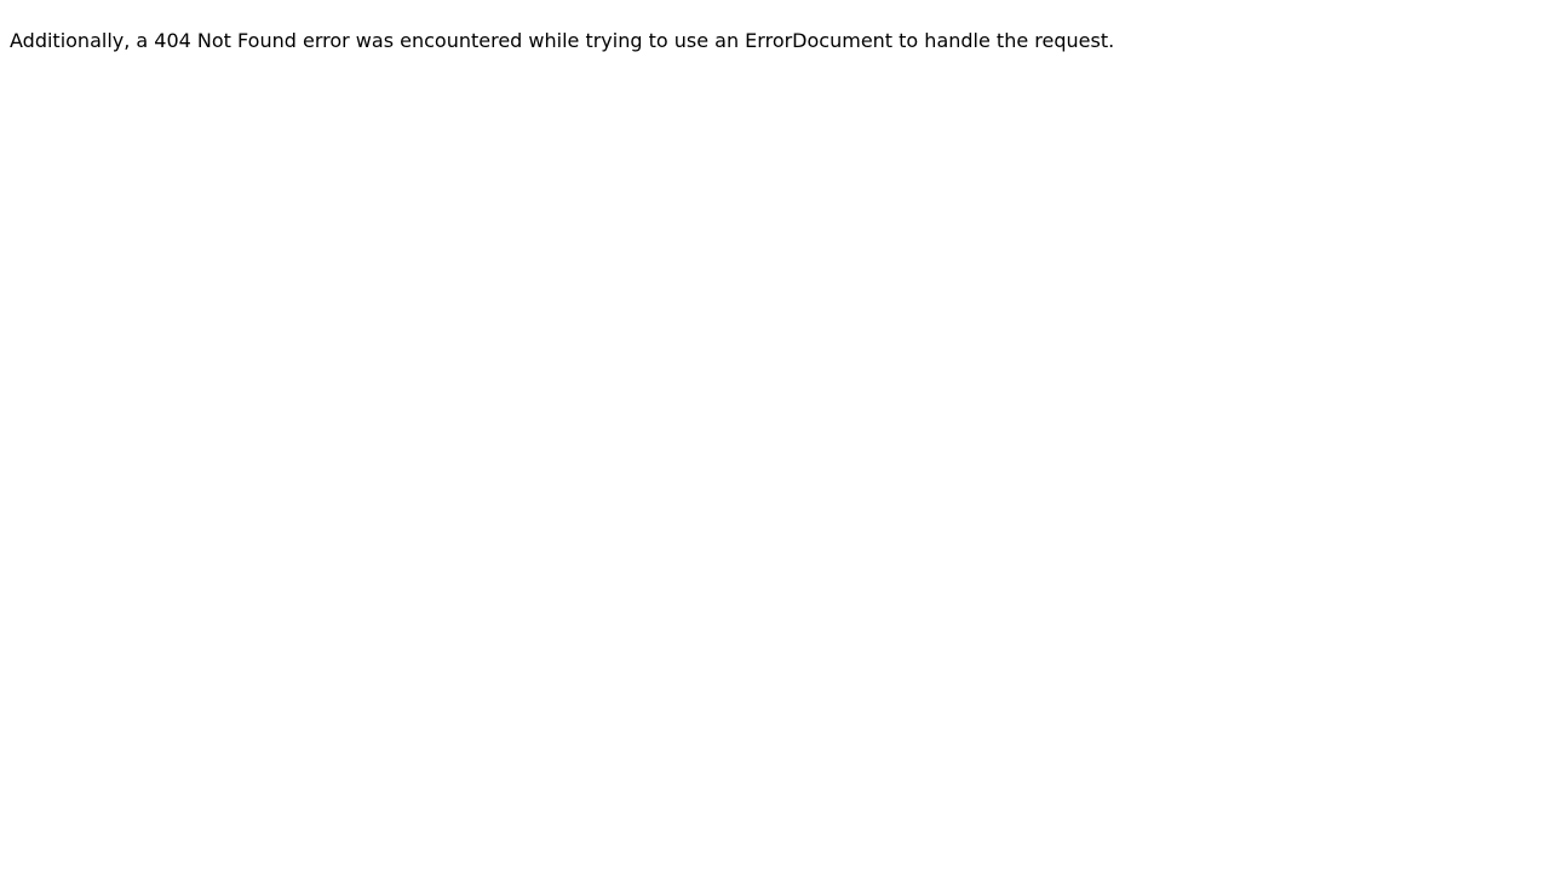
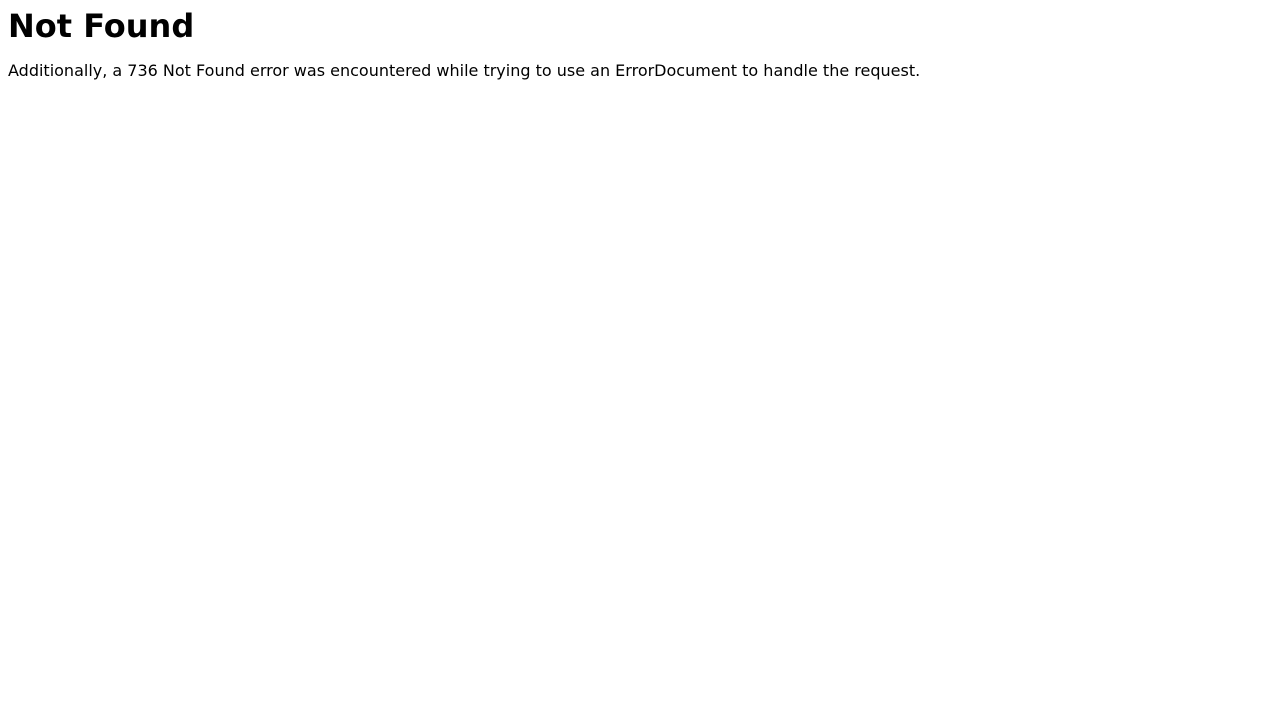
+ Not Found
- Additionally, a 404 Not Found error was encountered while trying to use an ErrorDocument to handle the request.
+ Additionally, a 736 Not Found error was encountered while trying to use an ErrorDocument to handle the request.
